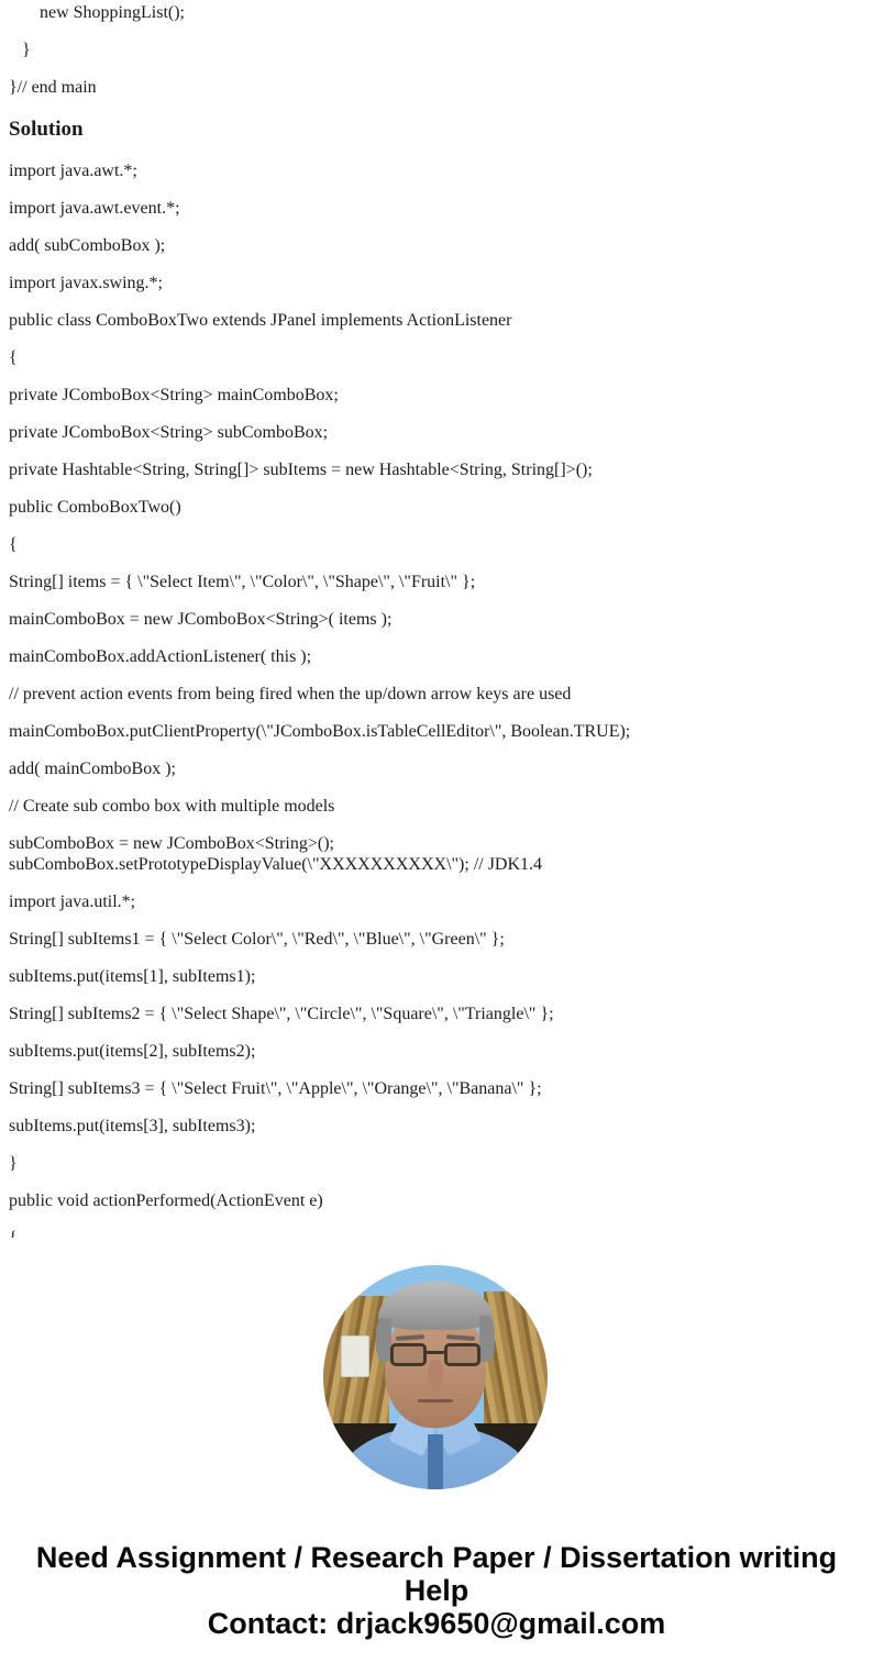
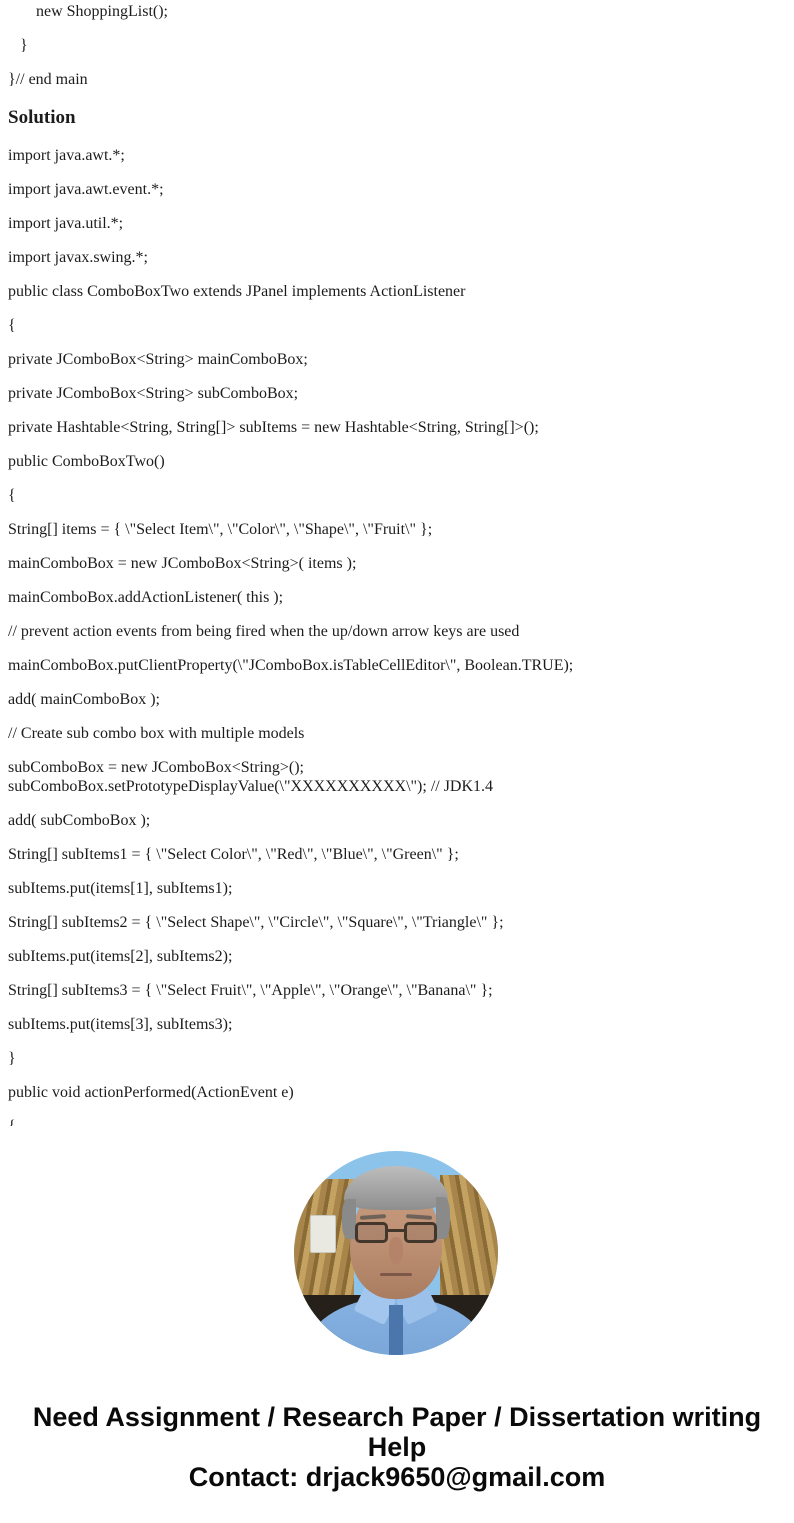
  new ShoppingList();
  }
  }// end main
  Solution
  import java.awt.*;
  import java.awt.event.*;
- add( subComboBox );
+ import java.util.*;
  import javax.swing.*;
  public class ComboBoxTwo extends JPanel implements ActionListener
  {
  private JComboBox<String> mainComboBox;
  private JComboBox<String> subComboBox;
  private Hashtable<String, String[]> subItems = new Hashtable<String, String[]>();
  public ComboBoxTwo()
  {
  String[] items = { \"Select Item\", \"Color\", \"Shape\", \"Fruit\" };
  mainComboBox = new JComboBox<String>( items );
  mainComboBox.addActionListener( this );
  // prevent action events from being fired when the up/down arrow keys are used
  mainComboBox.putClientProperty(\"JComboBox.isTableCellEditor\", Boolean.TRUE);
  add( mainComboBox );
  // Create sub combo box with multiple models
  subComboBox = new JComboBox<String>();
  subComboBox.setPrototypeDisplayValue(\"XXXXXXXXXX\"); // JDK1.4
- import java.util.*;
+ add( subComboBox );
  String[] subItems1 = { \"Select Color\", \"Red\", \"Blue\", \"Green\" };
  subItems.put(items[1], subItems1);
  String[] subItems2 = { \"Select Shape\", \"Circle\", \"Square\", \"Triangle\" };
  subItems.put(items[2], subItems2);
  String[] subItems3 = { \"Select Fruit\", \"Apple\", \"Orange\", \"Banana\" };
  subItems.put(items[3], subItems3);
  }
  public void actionPerformed(ActionEvent e)
  Need Assignment / Research Paper / Dissertation writing Help
  Contact: drjack9650@gmail.com
